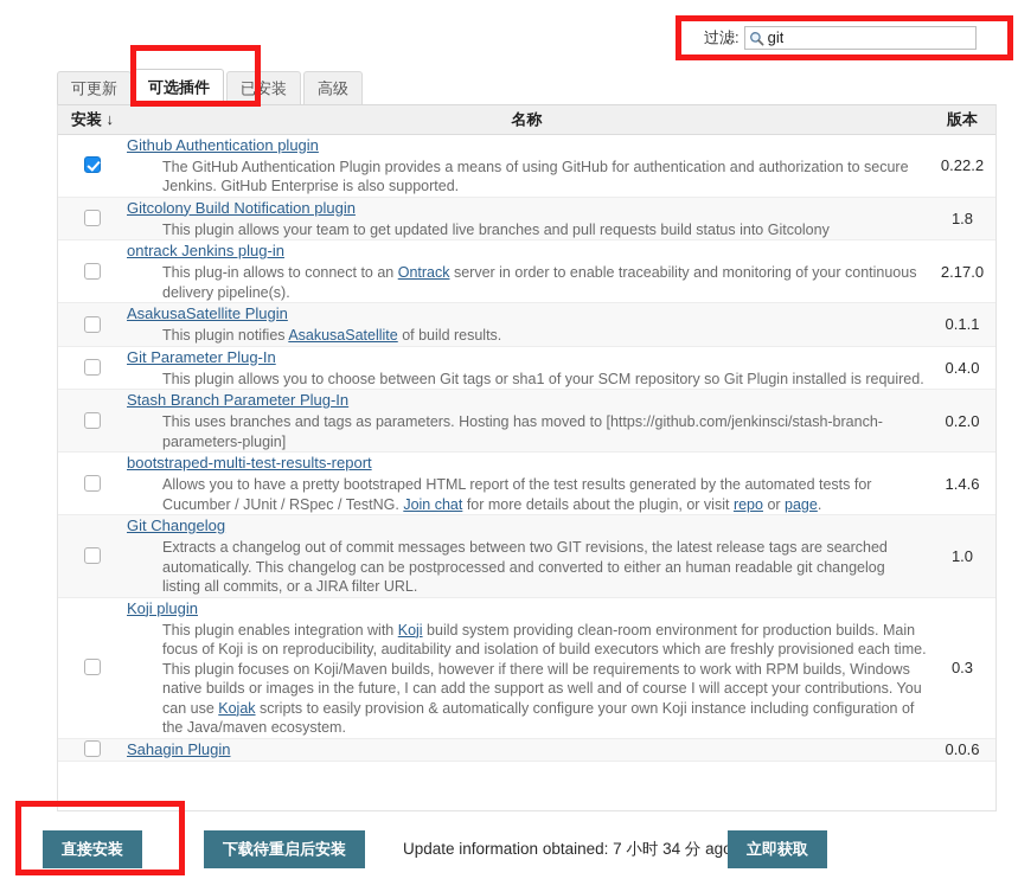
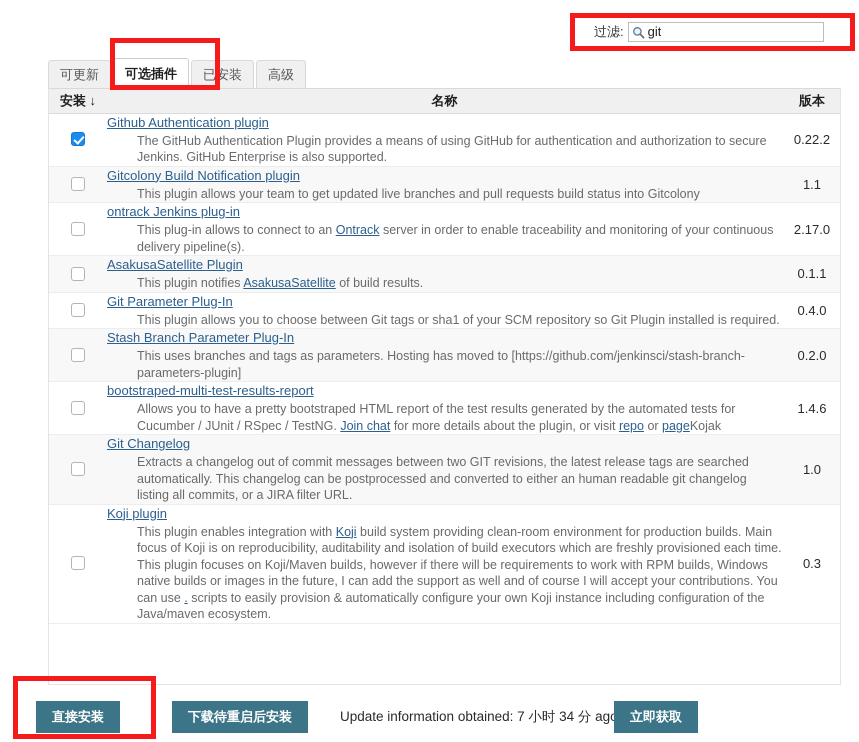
  过滤:
  git
  可更新
  可选插件
  已安装
  高级
  安装 ↓	名称	版本
  	Github Authentication pluginThe GitHub Authentication Plugin provides a means of using GitHub for authentication and authorization to secure Jenkins. GitHub Enterprise is also supported.	0.22.2
- 	Gitcolony Build Notification pluginThis plugin allows your team to get updated live branches and pull requests build status into Gitcolony	1.8
+ 	Gitcolony Build Notification pluginThis plugin allows your team to get updated live branches and pull requests build status into Gitcolony	1.1
  	ontrack Jenkins plug-inThis plug-in allows to connect to an Ontrack server in order to enable traceability and monitoring of your continuous delivery pipeline(s).	2.17.0
  	AsakusaSatellite PluginThis plugin notifies AsakusaSatellite of build results.	0.1.1
  	Git Parameter Plug-InThis plugin allows you to choose between Git tags or sha1 of your SCM repository so Git Plugin installed is required.	0.4.0
  	Stash Branch Parameter Plug-InThis uses branches and tags as parameters. Hosting has moved to [https://github.com/jenkinsci/stash-branch-parameters-plugin]	0.2.0
- 	bootstraped-multi-test-results-reportAllows you to have a pretty bootstraped HTML report of the test results generated by the automated tests for Cucumber / JUnit / RSpec / TestNG. Join chat for more details about the plugin, or visit repo or page.	1.4.6
+ 	bootstraped-multi-test-results-reportAllows you to have a pretty bootstraped HTML report of the test results generated by the automated tests for Cucumber / JUnit / RSpec / TestNG. Join chat for more details about the plugin, or visit repo or pageKojak	1.4.6
  	Git ChangelogExtracts a changelog out of commit messages between two GIT revisions, the latest release tags are searched automatically. This changelog can be postprocessed and converted to either an human readable git changelog listing all commits, or a JIRA filter URL.	1.0
- 	Koji pluginThis plugin enables integration with Koji build system providing clean-room environment for production builds. Main focus of Koji is on reproducibility, auditability and isolation of build executors which are freshly provisioned each time. This plugin focuses on Koji/Maven builds, however if there will be requirements to work with RPM builds, Windows native builds or images in the future, I can add the support as well and of course I will accept your contributions. You can use Kojak scripts to easily provision & automatically configure your own Koji instance including configuration of the Java/maven ecosystem.	0.3
+ 	Koji pluginThis plugin enables integration with Koji build system providing clean-room environment for production builds. Main focus of Koji is on reproducibility, auditability and isolation of build executors which are freshly provisioned each time. This plugin focuses on Koji/Maven builds, however if there will be requirements to work with RPM builds, Windows native builds or images in the future, I can add the support as well and of course I will accept your contributions. You can use . scripts to easily provision & automatically configure your own Koji instance including configuration of the Java/maven ecosystem.	0.3
- 	Sahagin Plugin	0.0.6
  直接安装
  下载待重启后安装
  Update information obtained: 7 小时 34 分 ag
  立即获取
